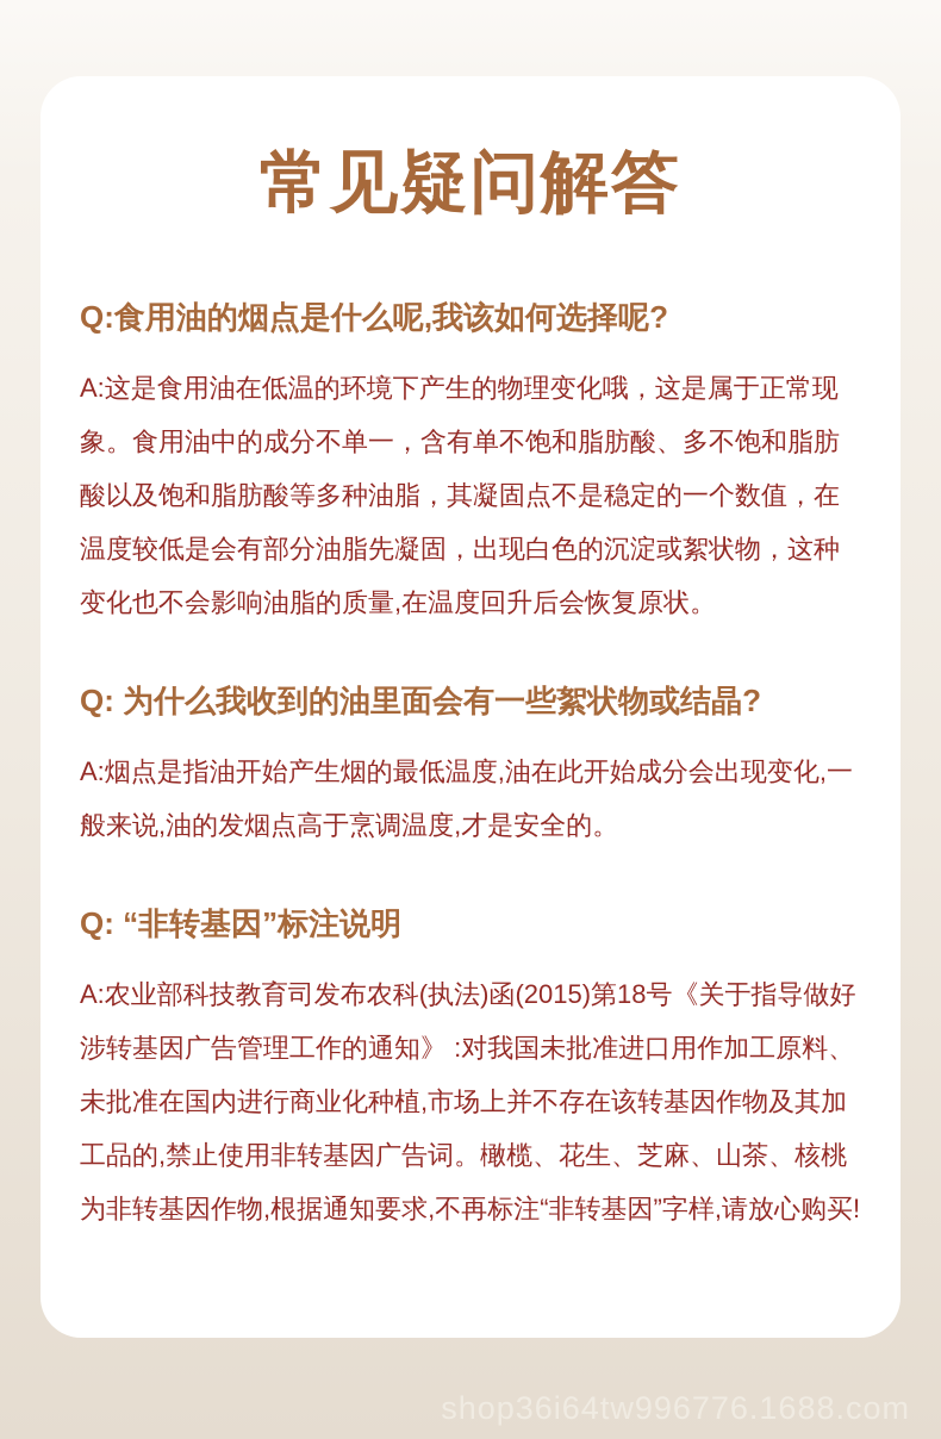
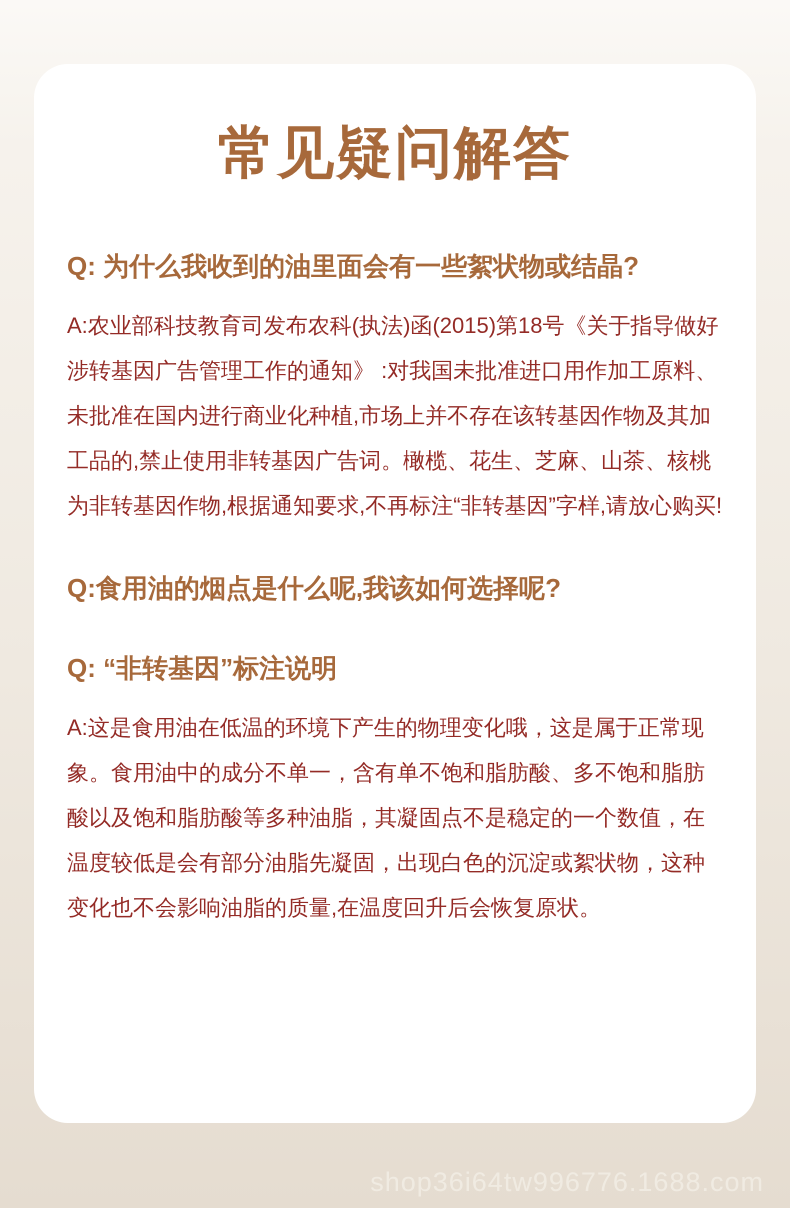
  常见疑问解答
- Q:食用油的烟点是什么呢,我该如何选择呢?
+ Q: 为什么我收到的油里面会有一些絮状物或结晶?
- A:这是食用油在低温的环境下产生的物理变化哦，这是属于正常现象。食用油中的成分不单一，含有单不饱和脂肪酸、多不饱和脂肪酸以及饱和脂肪酸等多种油脂，其凝固点不是稳定的一个数值，在温度较低是会有部分油脂先凝固，出现白色的沉淀或絮状物，这种变化也不会影响油脂的质量,在温度回升后会恢复原状。
+ A:农业部科技教育司发布农科(执法)函(2015)第18号《关于指导做好涉转基因广告管理工作的通知》 :对我国未批准进口用作加工原料、未批准在国内进行商业化种植,市场上并不存在该转基因作物及其加工品的,禁止使用非转基因广告词。橄榄、花生、芝麻、山茶、核桃为非转基因作物,根据通知要求,不再标注“非转基因”字样,请放心购买!
- Q: 为什么我收到的油里面会有一些絮状物或结晶?
+ Q:食用油的烟点是什么呢,我该如何选择呢?
- A:烟点是指油开始产生烟的最低温度,油在此开始成分会出现变化,一般来说,油的发烟点高于烹调温度,才是安全的。
  Q: “非转基因”标注说明
- A:农业部科技教育司发布农科(执法)函(2015)第18号《关于指导做好涉转基因广告管理工作的通知》 :对我国未批准进口用作加工原料、未批准在国内进行商业化种植,市场上并不存在该转基因作物及其加工品的,禁止使用非转基因广告词。橄榄、花生、芝麻、山茶、核桃为非转基因作物,根据通知要求,不再标注“非转基因”字样,请放心购买!
+ A:这是食用油在低温的环境下产生的物理变化哦，这是属于正常现象。食用油中的成分不单一，含有单不饱和脂肪酸、多不饱和脂肪酸以及饱和脂肪酸等多种油脂，其凝固点不是稳定的一个数值，在温度较低是会有部分油脂先凝固，出现白色的沉淀或絮状物，这种变化也不会影响油脂的质量,在温度回升后会恢复原状。
